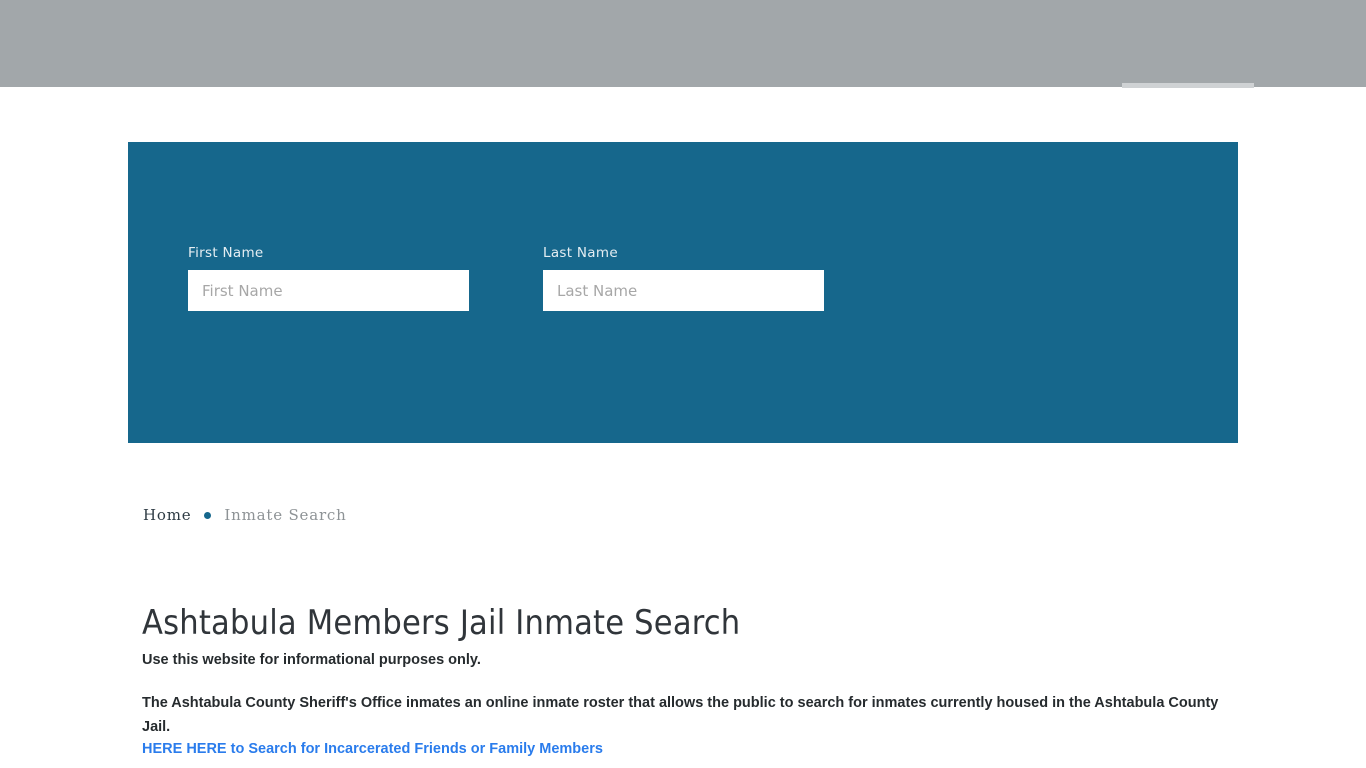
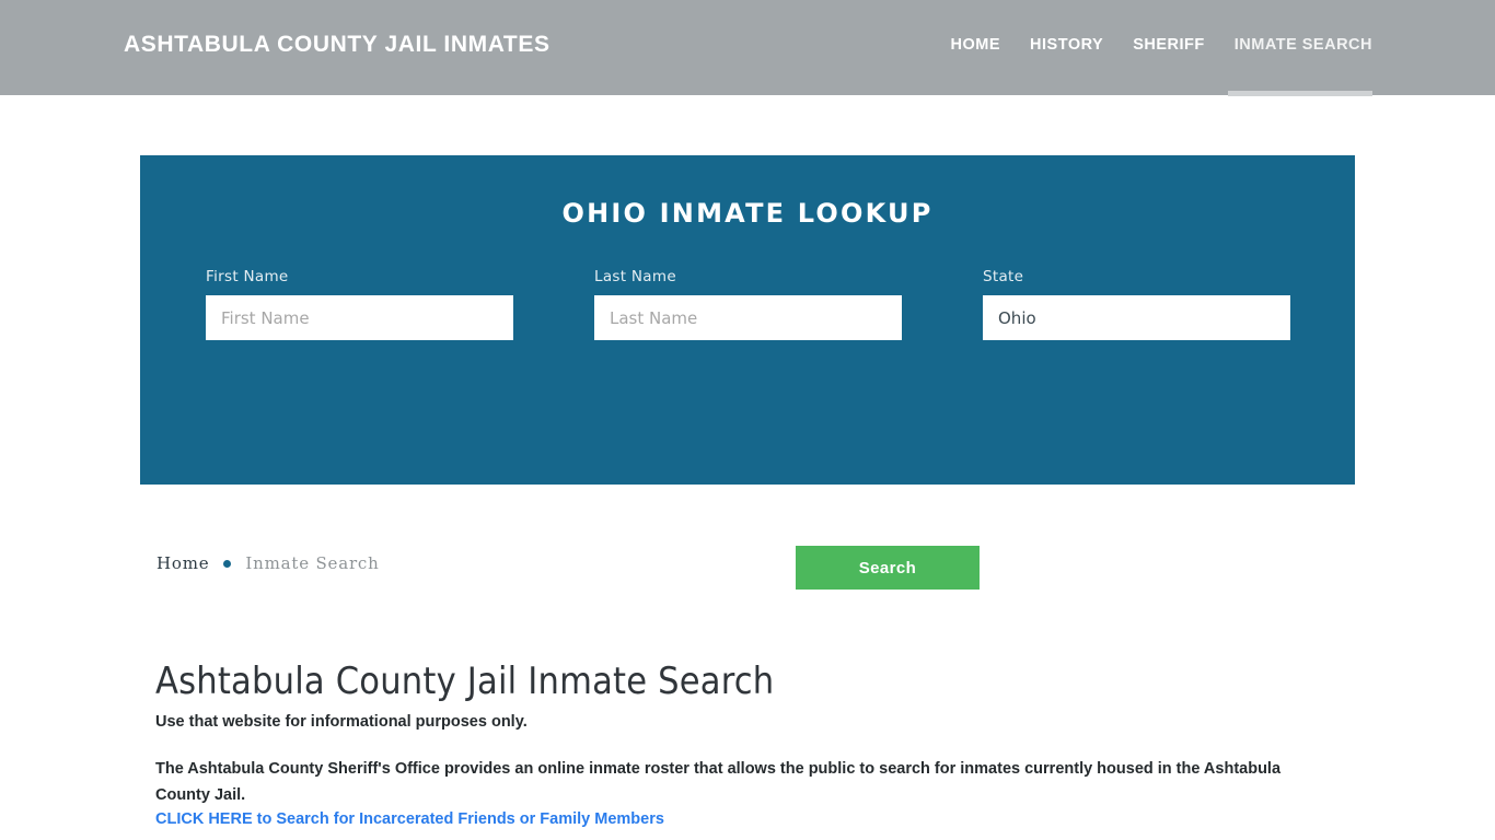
+ ASHTABULA COUNTY JAIL INMATES
+ HOME
+ HISTORY
+ SHERIFF
+ INMATE SEARCH
+ OHIO INMATE LOOKUP
  First Name
  First Name
  Last Name
  Last Name
+ State
+ Ohio
+ Search
  Home
  Inmate Search
- Ashtabula Members Jail Inmate Search
+ Ashtabula County Jail Inmate Search
- Use this website for informational purposes only.
+ Use that website for informational purposes only.
- The Ashtabula County Sheriff's Office inmates an online inmate roster that allows the public to search for inmates currently housed in the Ashtabula County Jail.
+ The Ashtabula County Sheriff's Office provides an online inmate roster that allows the public to search for inmates currently housed in the Ashtabula County Jail.
- HERE HERE to Search for Incarcerated Friends or Family Members
+ CLICK HERE to Search for Incarcerated Friends or Family Members
